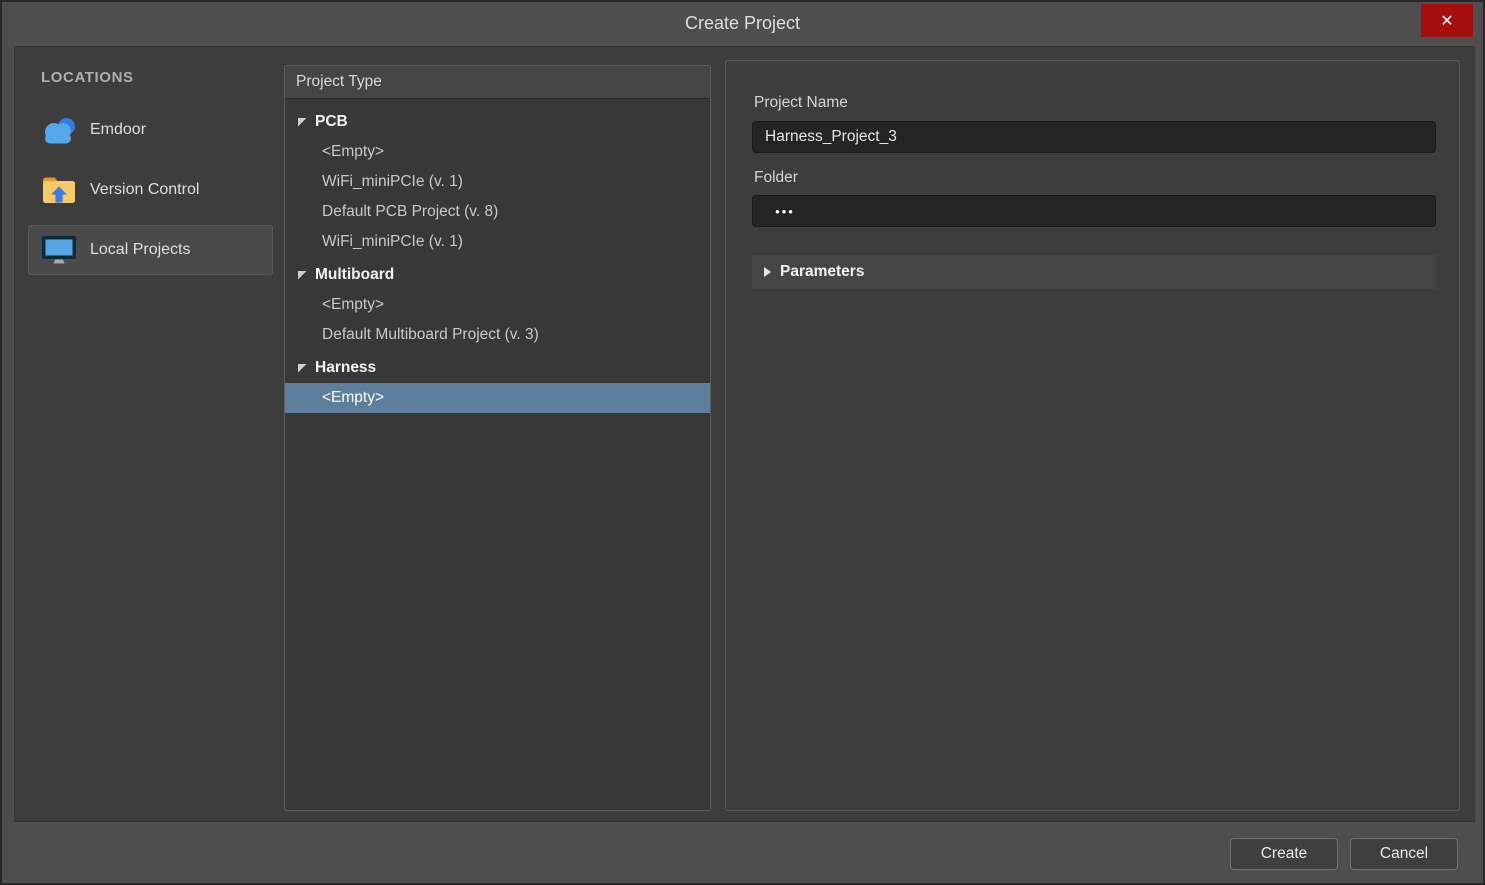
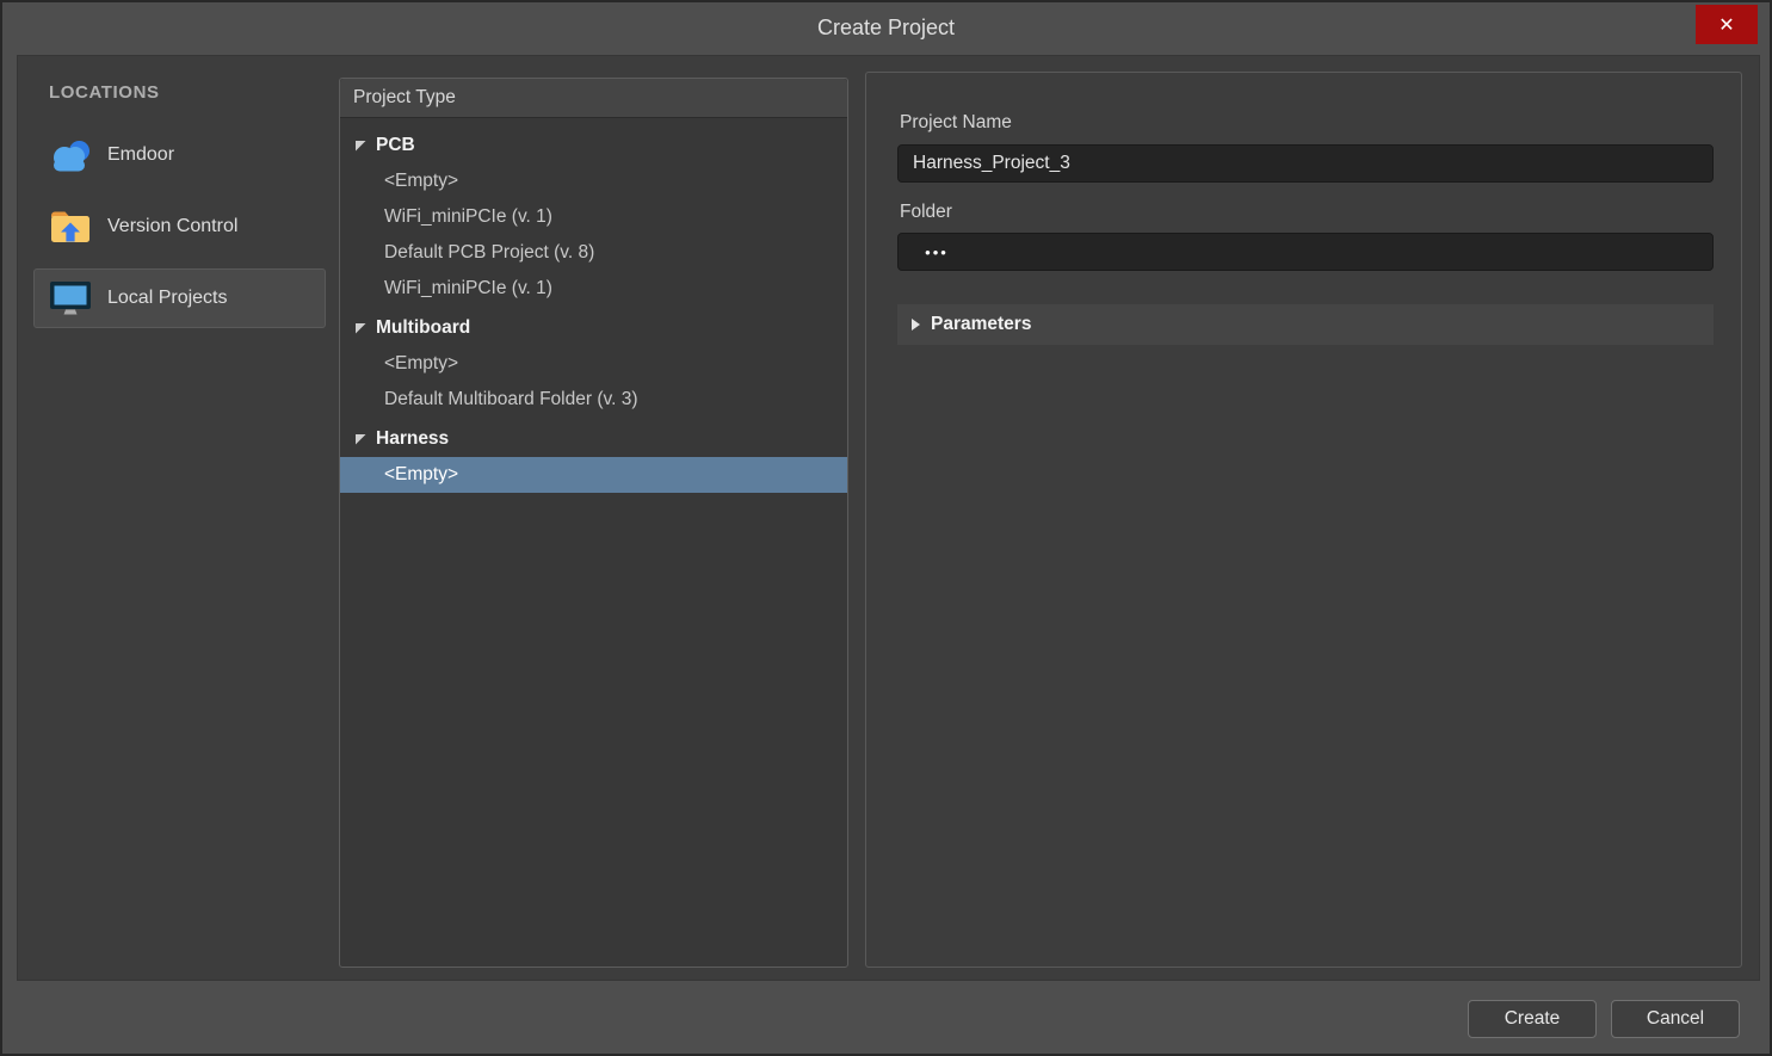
  Create Project
  ✕
  LOCATIONS
  Emdoor
  Version Control
  Local Projects
  Project Type
  PCB
  <Empty>
  WiFi_miniPCIe (v. 1)
  Default PCB Project (v. 8)
  WiFi_miniPCIe (v. 1)
  Multiboard
  <Empty>
- Default Multiboard Project (v. 3)
+ Default Multiboard Folder (v. 3)
  Harness
  <Empty>
  Project Name
  Harness_Project_3
  Folder
  •••
  Parameters
  Create
  Cancel
